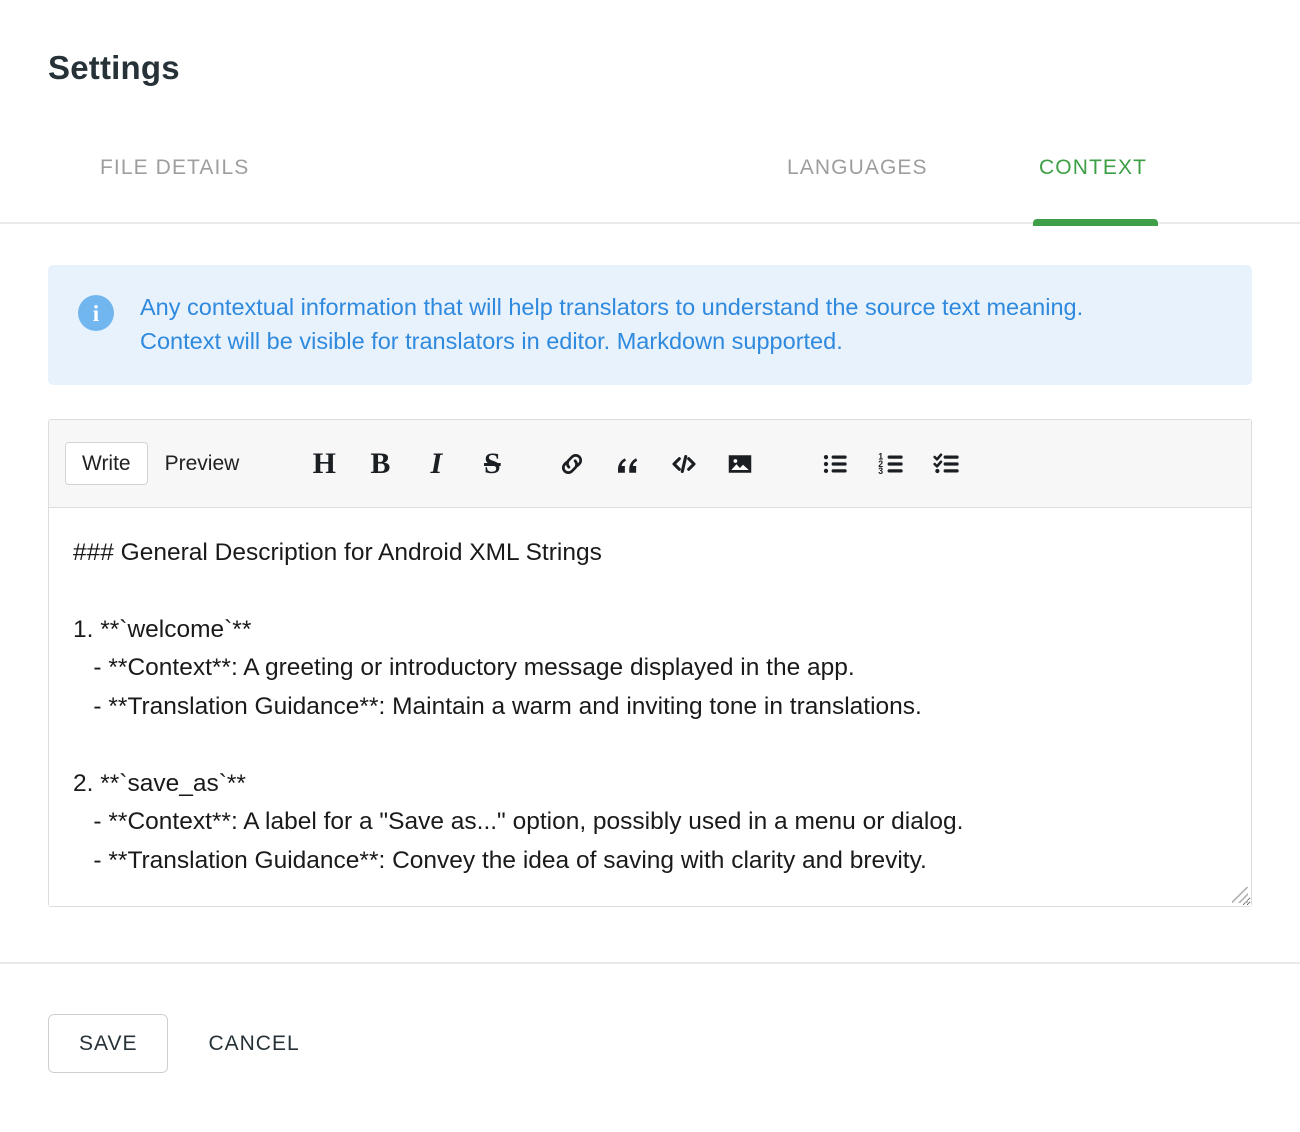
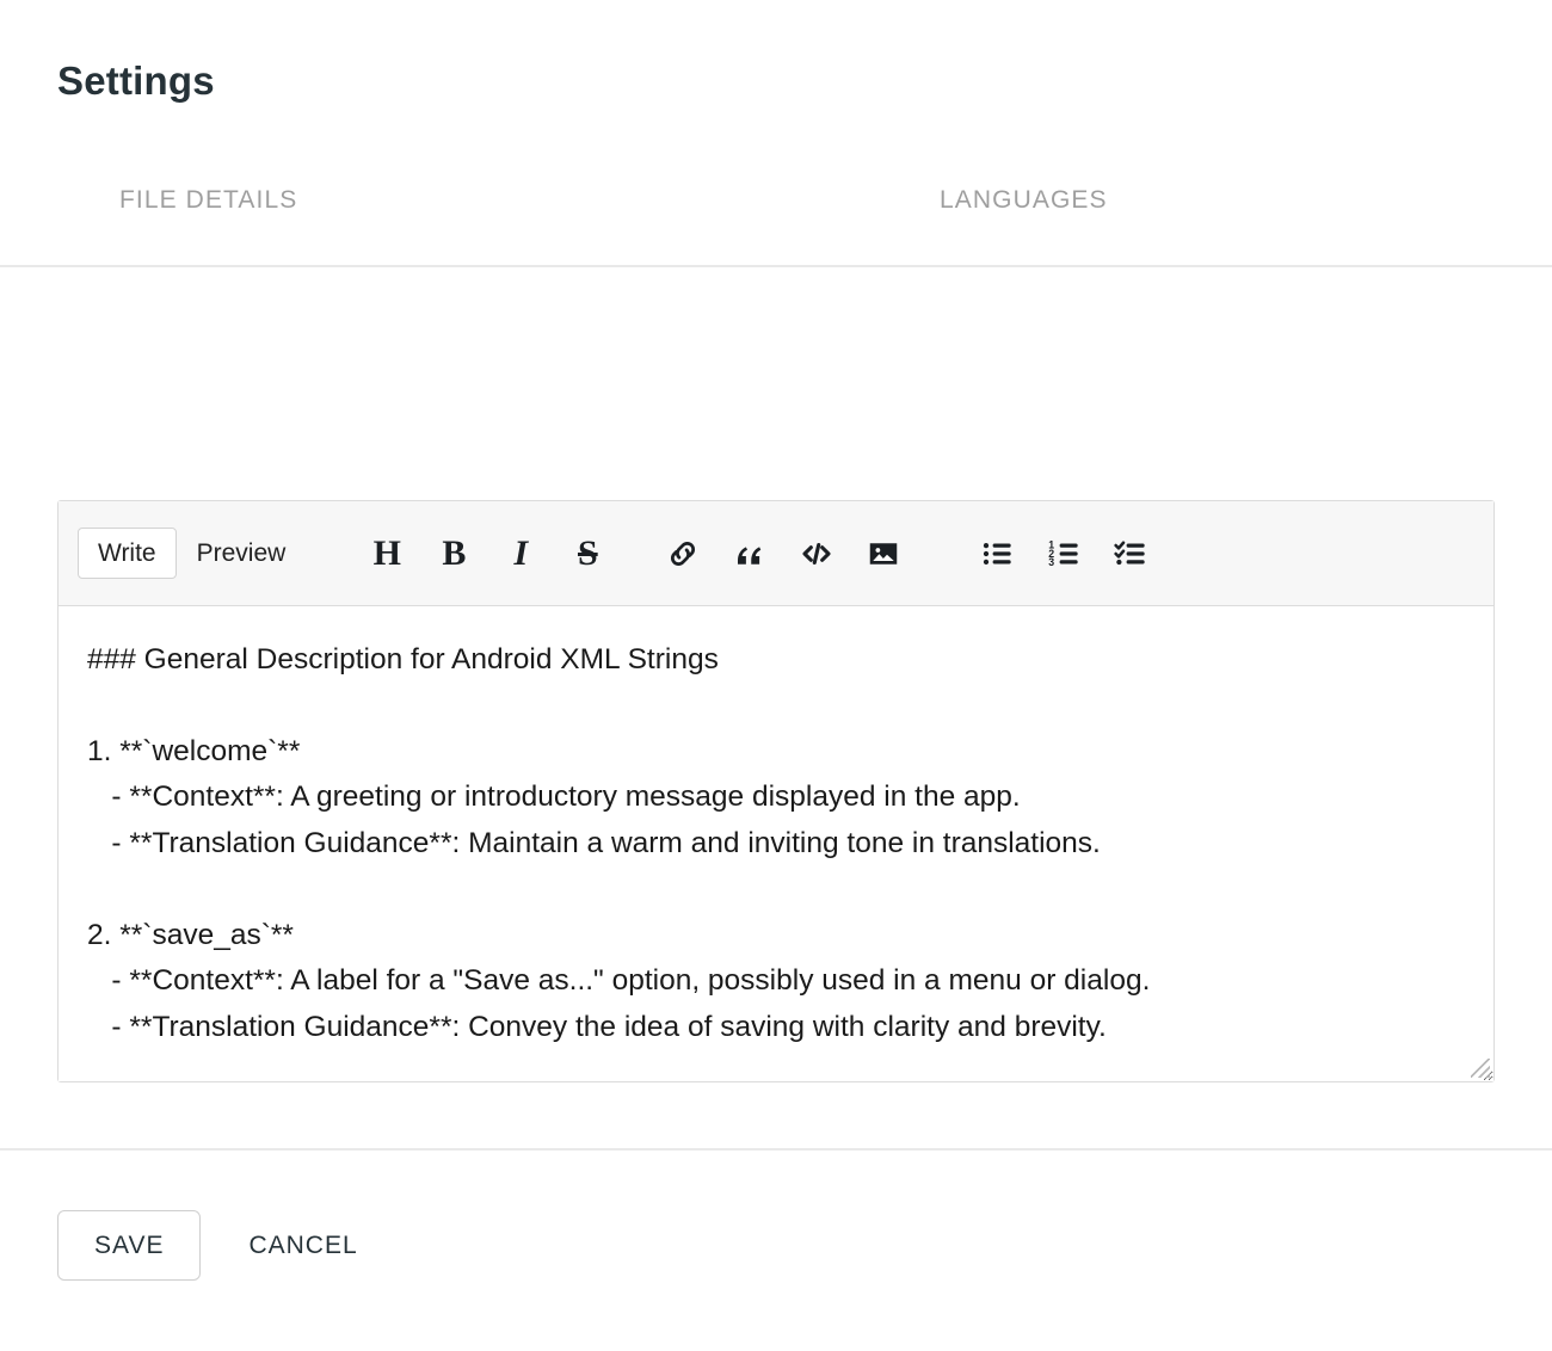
  Settings
  FILE DETAILS
  LANGUAGES
- CONTEXT
- i
- Any contextual information that will help translators to understand the source text meaning. Context will be visible for translators in editor. Markdown supported.
  Write
  Preview
  H
  B
  I
  S
  1
  2
  3
  ### General Description for Android XML Strings
  1. **`welcome`**
  - **Context**: A greeting or introductory message displayed in the app.
  - **Translation Guidance**: Maintain a warm and inviting tone in translations.
  2. **`save_as`**
  - **Context**: A label for a "Save as..." option, possibly used in a menu or dialog.
  - **Translation Guidance**: Convey the idea of saving with clarity and brevity.
  SAVE
  CANCEL
